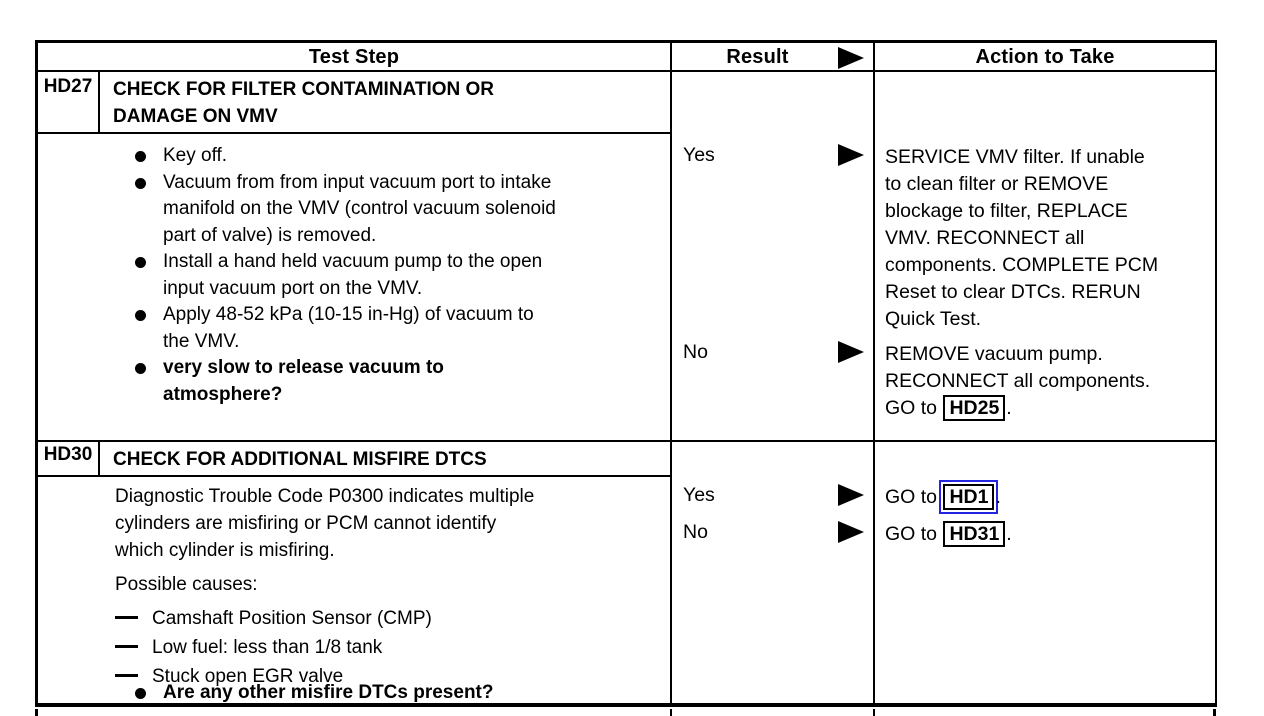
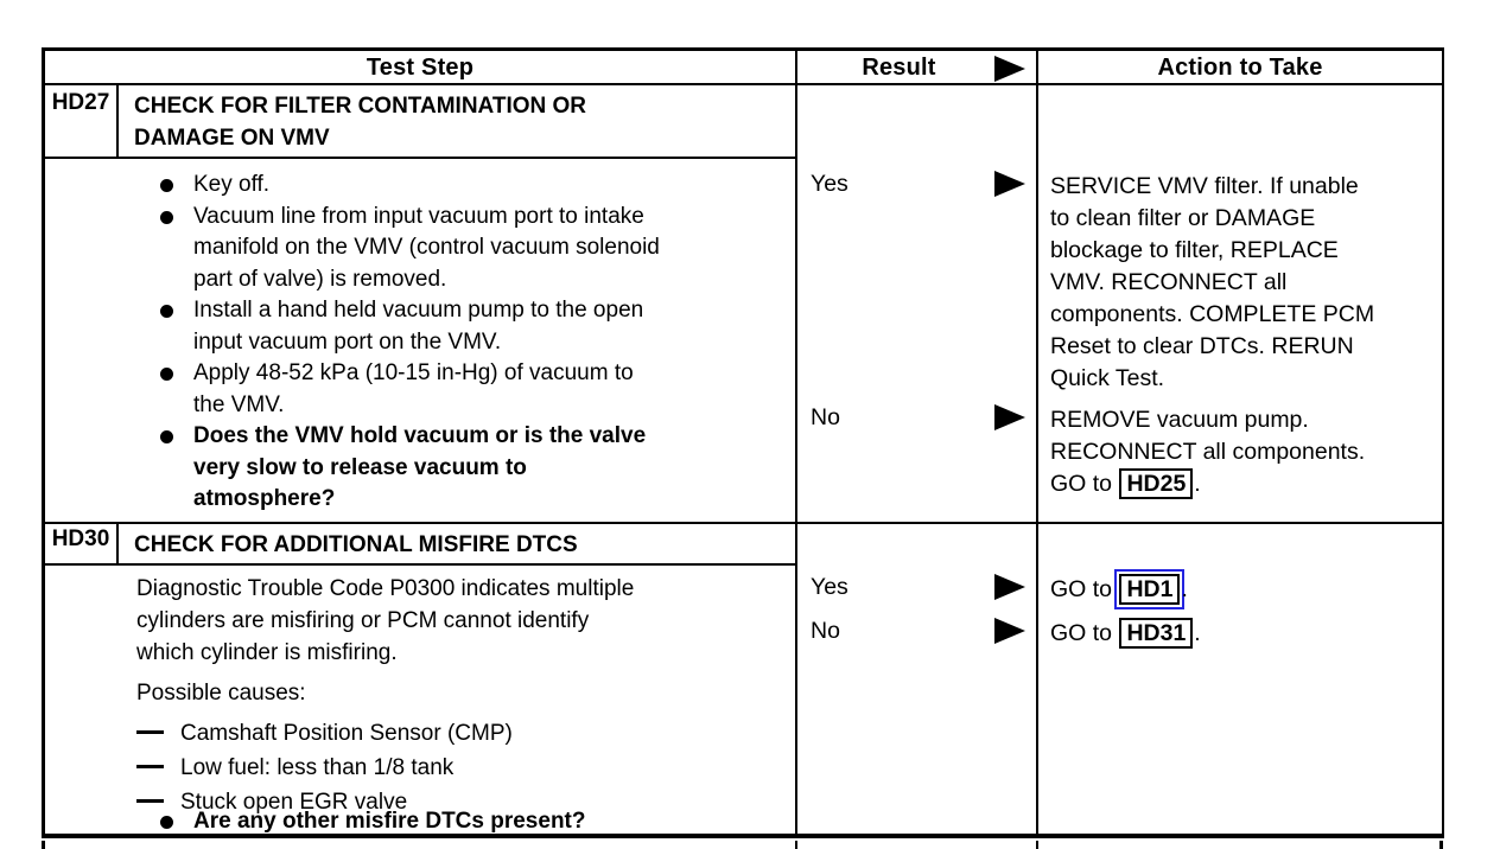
  Test Step
  Result
  Action to Take
  HD27
  CHECK FOR FILTER CONTAMINATION OR
  DAMAGE ON VMV
  Key off.
- Vacuum from from input vacuum port to intake
+ Vacuum line from input vacuum port to intake
  manifold on the VMV (control vacuum solenoid
  part of valve) is removed.
  Install a hand held vacuum pump to the open
  input vacuum port on the VMV.
  Apply 48-52 kPa (10-15 in-Hg) of vacuum to
  the VMV.
+ Does the VMV hold vacuum or is the valve
  very slow to release vacuum to
  atmosphere?
  Yes
  SERVICE VMV filter. If unable
- to clean filter or REMOVE
+ to clean filter or DAMAGE
  blockage to filter, REPLACE
  VMV. RECONNECT all
  components. COMPLETE PCM
  Reset to clear DTCs. RERUN
  Quick Test.
  No
  REMOVE vacuum pump.
  RECONNECT all components.
  GO to HD25 .
  HD30
  CHECK FOR ADDITIONAL MISFIRE DTCS
  Diagnostic Trouble Code P0300 indicates multiple
  cylinders are misfiring or PCM cannot identify
  which cylinder is misfiring.
  Possible causes:
  Camshaft Position Sensor (CMP)
  Low fuel: less than 1/8 tank
  Stuck open EGR valve
  Are any other misfire DTCs present?
  Yes
  GO to HD1 .
  No
  GO to HD31 .
